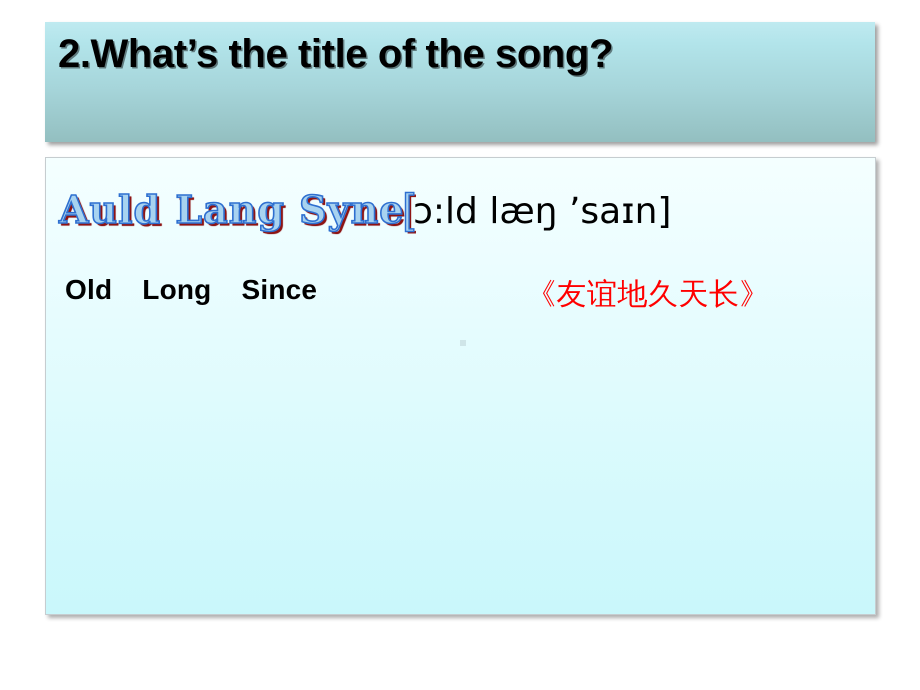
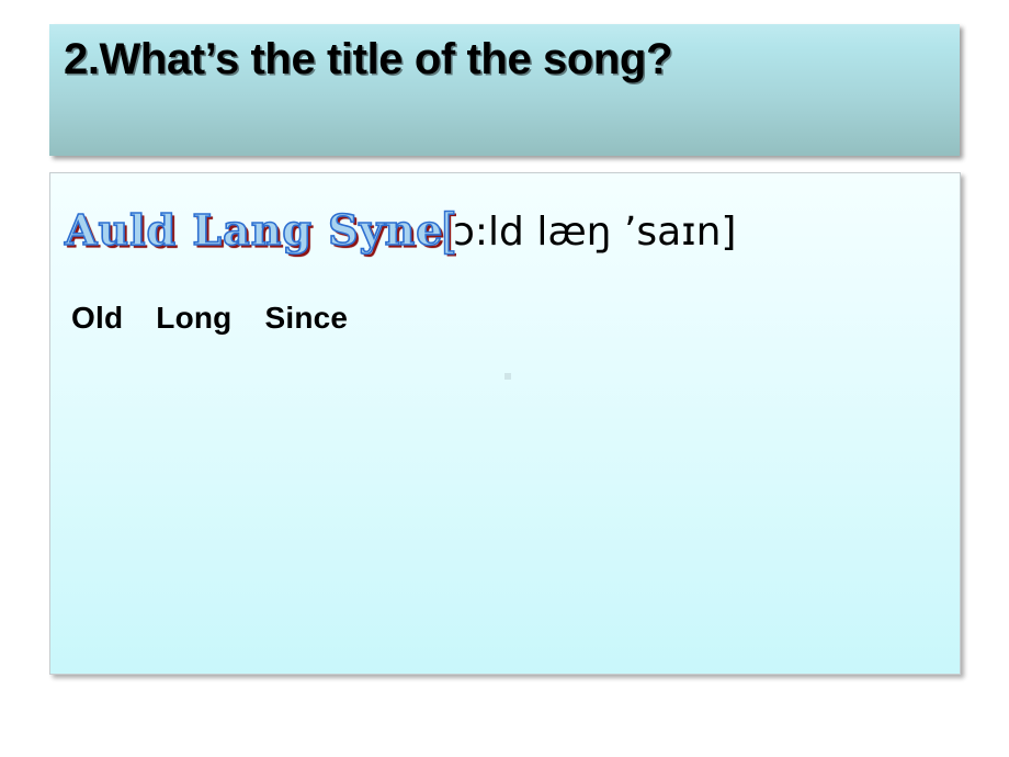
  2.What’s the title of the song?
  Auld Lang Syne[ɔ:ld læŋ ’saɪn]
  Old Long Since
- 《友谊地久天长》
